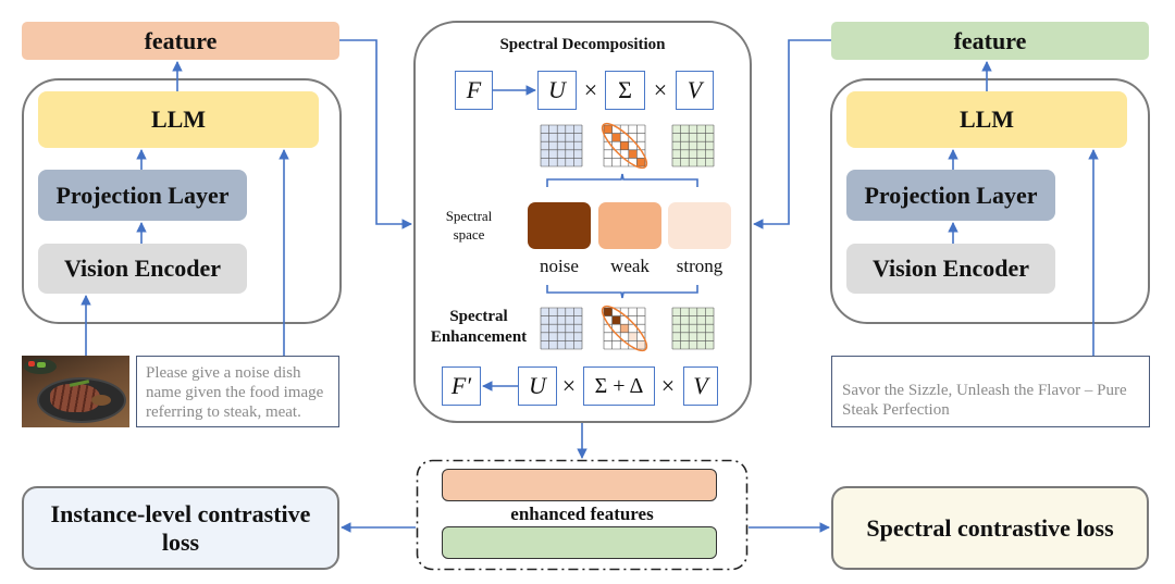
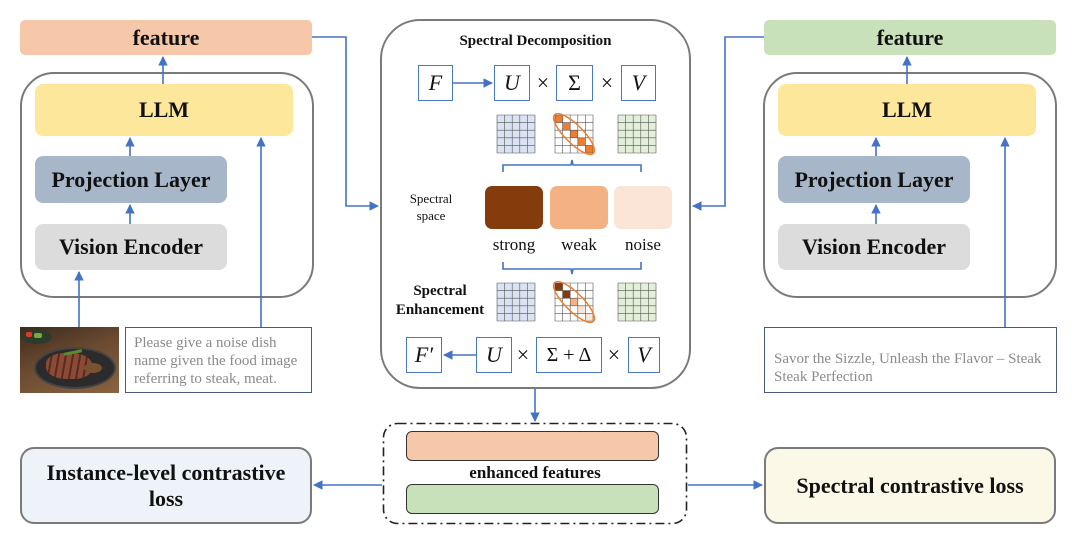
  feature
  LLM
  Projection Layer
  Vision Encoder
  Please give a noise dish name given the food image referring to steak, meat.
  feature
  LLM
  Projection Layer
  Vision Encoder
- Savor the Sizzle, Unleash the Flavor – Pure Steak Perfection
+ Savor the Sizzle, Unleash the Flavor – Steak Steak Perfection
  Spectral Decomposition
  F
  U
  ×
  Σ
  ×
  V
  Spectral
  space
- noise
+ strong
  weak
- strong
+ noise
  Spectral
  Enhancement
  F′
  U
  ×
  Σ + Δ
  ×
  V
  enhanced features
  Instance-level contrastive loss
  Spectral contrastive loss
